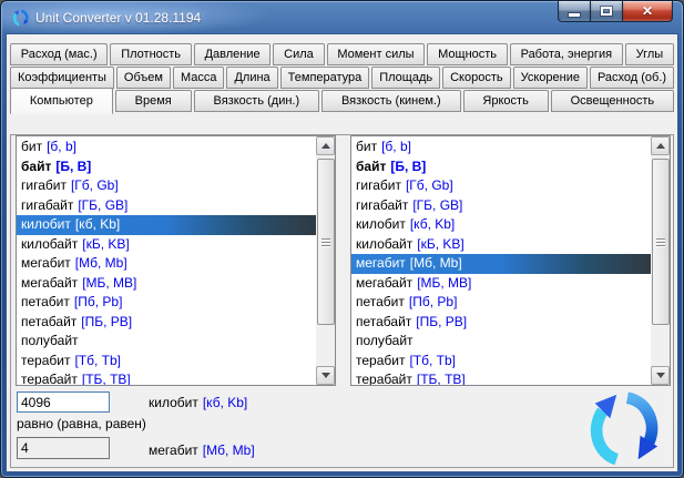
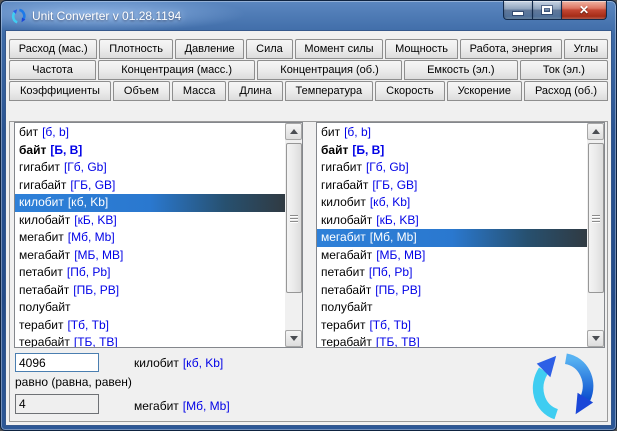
  Unit Converter v 01.28.1194
  ✕
  Расход (мас.)
  Плотность
  Давление
  Сила
  Момент силы
  Мощность
  Работа, энергия
  Углы
+ Частота
+ Концентрация (масс.)
+ Концентрация (об.)
+ Емкость (эл.)
+ Ток (эл.)
  Коэффициенты
  Объем
  Масса
  Длина
  Температура
- Площадь
  Скорость
  Ускорение
  Расход (об.)
- Компьютер
- Время
- Вязкость (дин.)
- Вязкость (кинем.)
- Яркость
- Освещенность
  бит [б, b]
  байт [Б, B]
  гигабит [Гб, Gb]
  гигабайт [ГБ, GB]
  килобит [кб, Kb]
  килобайт [кБ, KB]
  мегабит [Мб, Mb]
  мегабайт [МБ, MB]
  петабит [Пб, Pb]
  петабайт [ПБ, PB]
  полубайт
  терабит [Тб, Tb]
  терабайт [ТБ, TB]
  бит [б, b]
  байт [Б, B]
  гигабит [Гб, Gb]
  гигабайт [ГБ, GB]
  килобит [кб, Kb]
  килобайт [кБ, KB]
  мегабит [Мб, Mb]
  мегабайт [МБ, MB]
  петабит [Пб, Pb]
  петабайт [ПБ, PB]
  полубайт
  терабит [Тб, Tb]
  терабайт [ТБ, TB]
  4096
  килобит [кб, Kb]
  равно (равна, равен)
  4
  мегабит [Мб, Mb]
